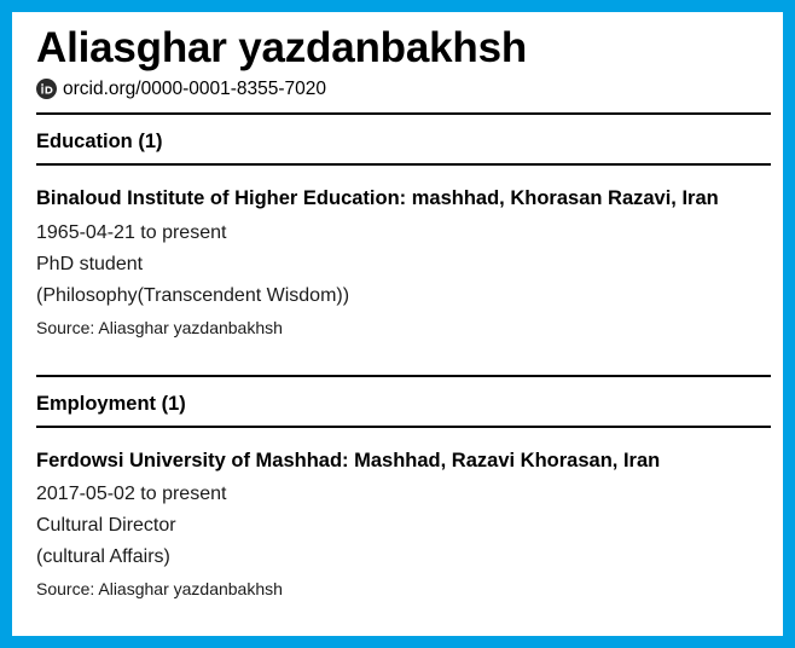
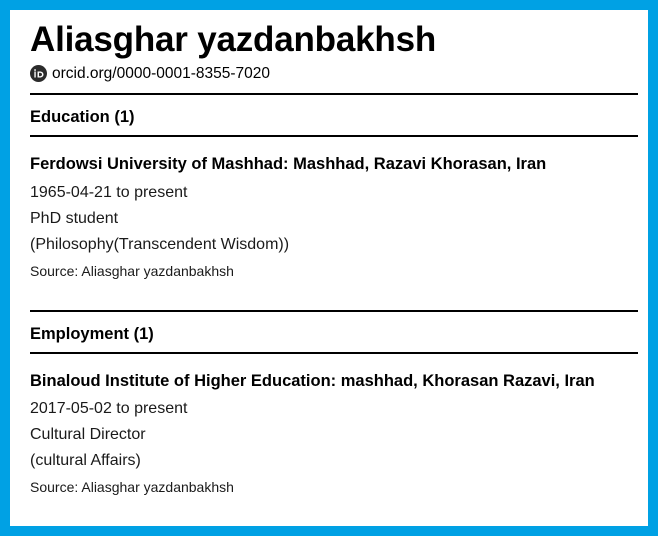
  Aliasghar yazdanbakhsh
  orcid.org/0000-0001-8355-7020
  Education (1)
- Binaloud Institute of Higher Education: mashhad, Khorasan Razavi, Iran
+ Ferdowsi University of Mashhad: Mashhad, Razavi Khorasan, Iran
  1965-04-21 to present
  PhD student
  (Philosophy(Transcendent Wisdom))
  Source: Aliasghar yazdanbakhsh
  Employment (1)
- Ferdowsi University of Mashhad: Mashhad, Razavi Khorasan, Iran
+ Binaloud Institute of Higher Education: mashhad, Khorasan Razavi, Iran
  2017-05-02 to present
  Cultural Director
  (cultural Affairs)
  Source: Aliasghar yazdanbakhsh
